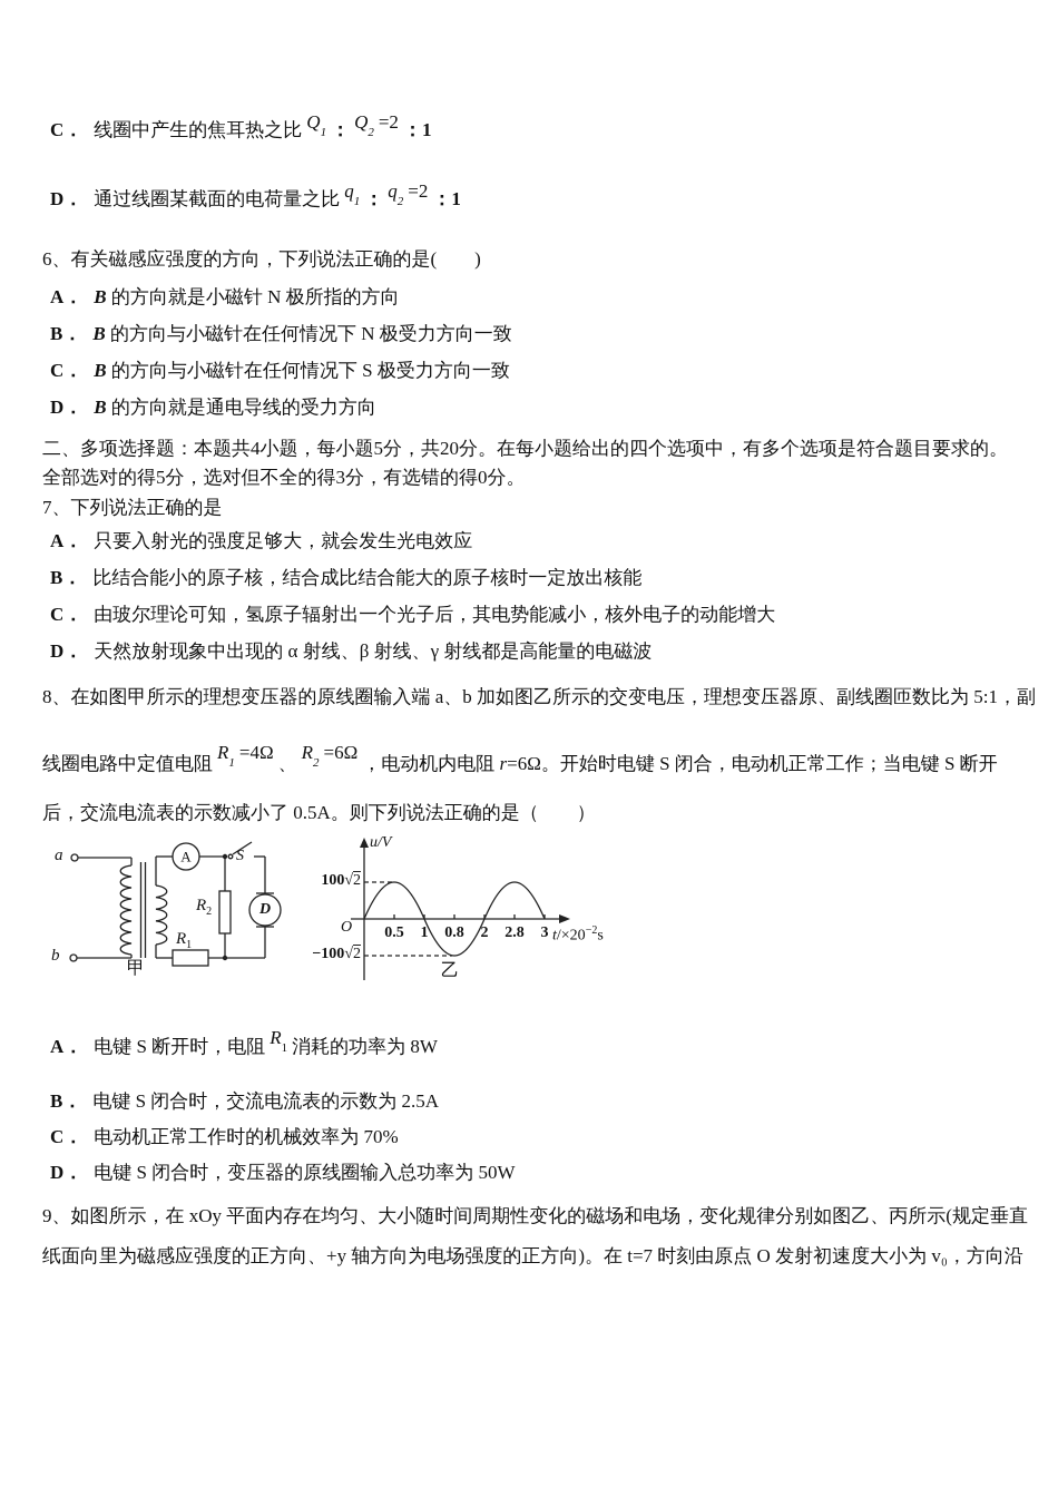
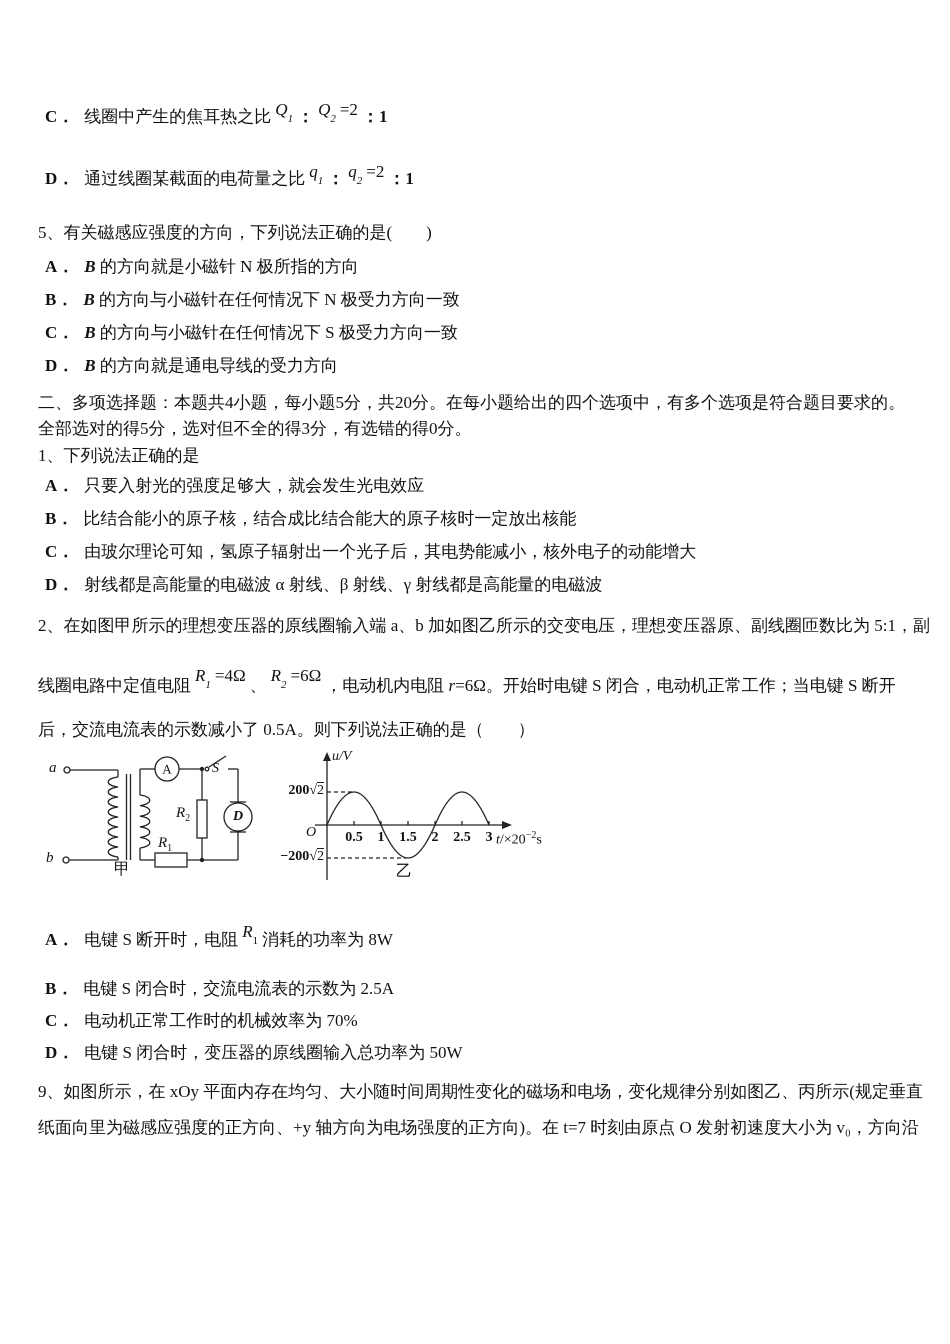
  C． 线圈中产生的焦耳热之比 Q1 ： Q2=2 ：1
  D． 通过线圈某截面的电荷量之比 q1 ： q2=2 ：1
- 6、有关磁感应强度的方向，下列说法正确的是( )
+ 5、有关磁感应强度的方向，下列说法正确的是( )
  A． B 的方向就是小磁针 N 极所指的方向
  B． B 的方向与小磁针在任何情况下 N 极受力方向一致
  C． B 的方向与小磁针在任何情况下 S 极受力方向一致
  D． B 的方向就是通电导线的受力方向
  二、多项选择题：本题共4小题，每小题5分，共20分。在每小题给出的四个选项中，有多个选项是符合题目要求的。
  全部选对的得5分，选对但不全的得3分，有选错的得0分。
- 7、下列说法正确的是
+ 1、下列说法正确的是
  A． 只要入射光的强度足够大，就会发生光电效应
  B． 比结合能小的原子核，结合成比结合能大的原子核时一定放出核能
  C． 由玻尔理论可知，氢原子辐射出一个光子后，其电势能减小，核外电子的动能增大
- D． 天然放射现象中出现的 α 射线、β 射线、γ 射线都是高能量的电磁波
+ D． 射线都是高能量的电磁波 α 射线、β 射线、γ 射线都是高能量的电磁波
- 8、在如图甲所示的理想变压器的原线圈输入端 a、b 加如图乙所示的交变电压，理想变压器原、副线圈匝数比为 5:1，副
+ 2、在如图甲所示的理想变压器的原线圈输入端 a、b 加如图乙所示的交变电压，理想变压器原、副线圈匝数比为 5:1，副
  线圈电路中定值电阻R1=4Ω、R2=6Ω，电动机内电阻 r=6Ω。开始时电键 S 闭合，电动机正常工作；当电键 S 断开
  后，交流电流表的示数减小了 0.5A。则下列说法正确的是（ ）
  a
  b
  甲
  A
  S
  R2
  R1
  D
  u/V
  O
- 100√2
+ 200√2
- −100√2
+ −200√2
  0.5
  1
- 0.8
+ 1.5
  2
- 2.8
+ 2.5
  3
  t/×20−2s
  乙
  A． 电键 S 断开时，电阻 R1 消耗的功率为 8W
  B． 电键 S 闭合时，交流电流表的示数为 2.5A
  C． 电动机正常工作时的机械效率为 70%
  D． 电键 S 闭合时，变压器的原线圈输入总功率为 50W
  9、如图所示，在 xOy 平面内存在均匀、大小随时间周期性变化的磁场和电场，变化规律分别如图乙、丙所示(规定垂直
  纸面向里为磁感应强度的正方向、+y 轴方向为电场强度的正方向)。在 t=7 时刻由原点 O 发射初速度大小为 v₀，方向沿
